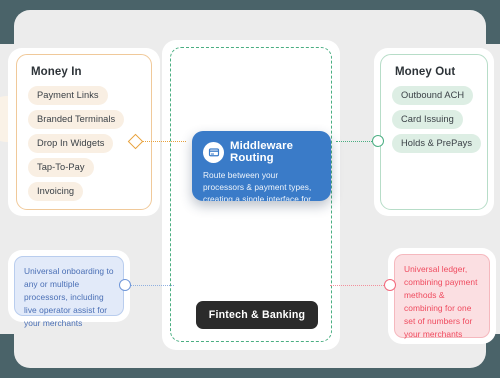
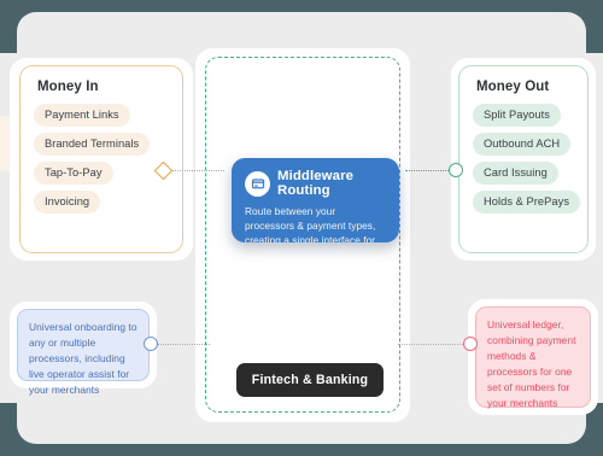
  Money In
  Payment Links
  Branded Terminals
- Drop In Widgets
  Tap-To-Pay
  Invoicing
  Money Out
+ Split Payouts
  Outbound ACH
  Card Issuing
  Holds & PrePays
  Middleware Routing
  Route between your processors & payment types, creating a single interface for
  Fintech & Banking
  Universal onboarding to any or multiple processors, including live operator assist for your merchants
- Universal ledger, combining payment methods & combining for one set of numbers for your merchants
+ Universal ledger, combining payment methods & processors for one set of numbers for your merchants
